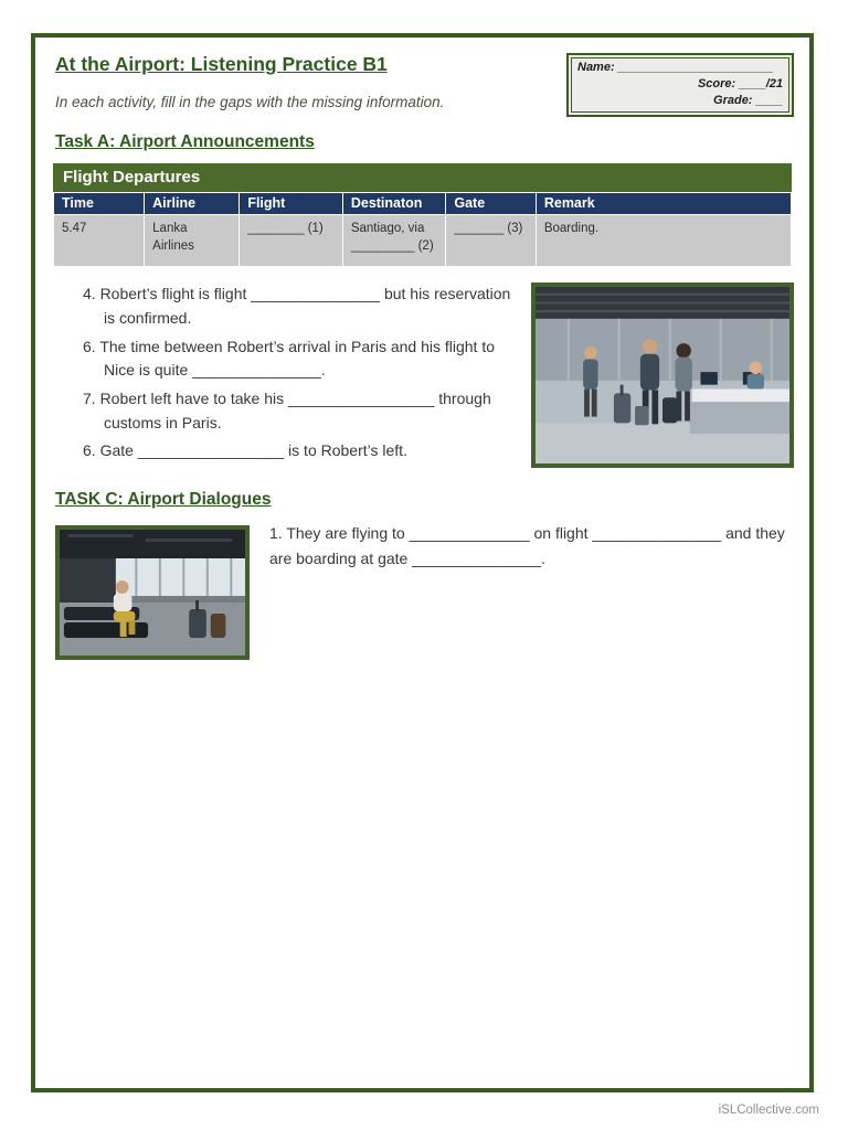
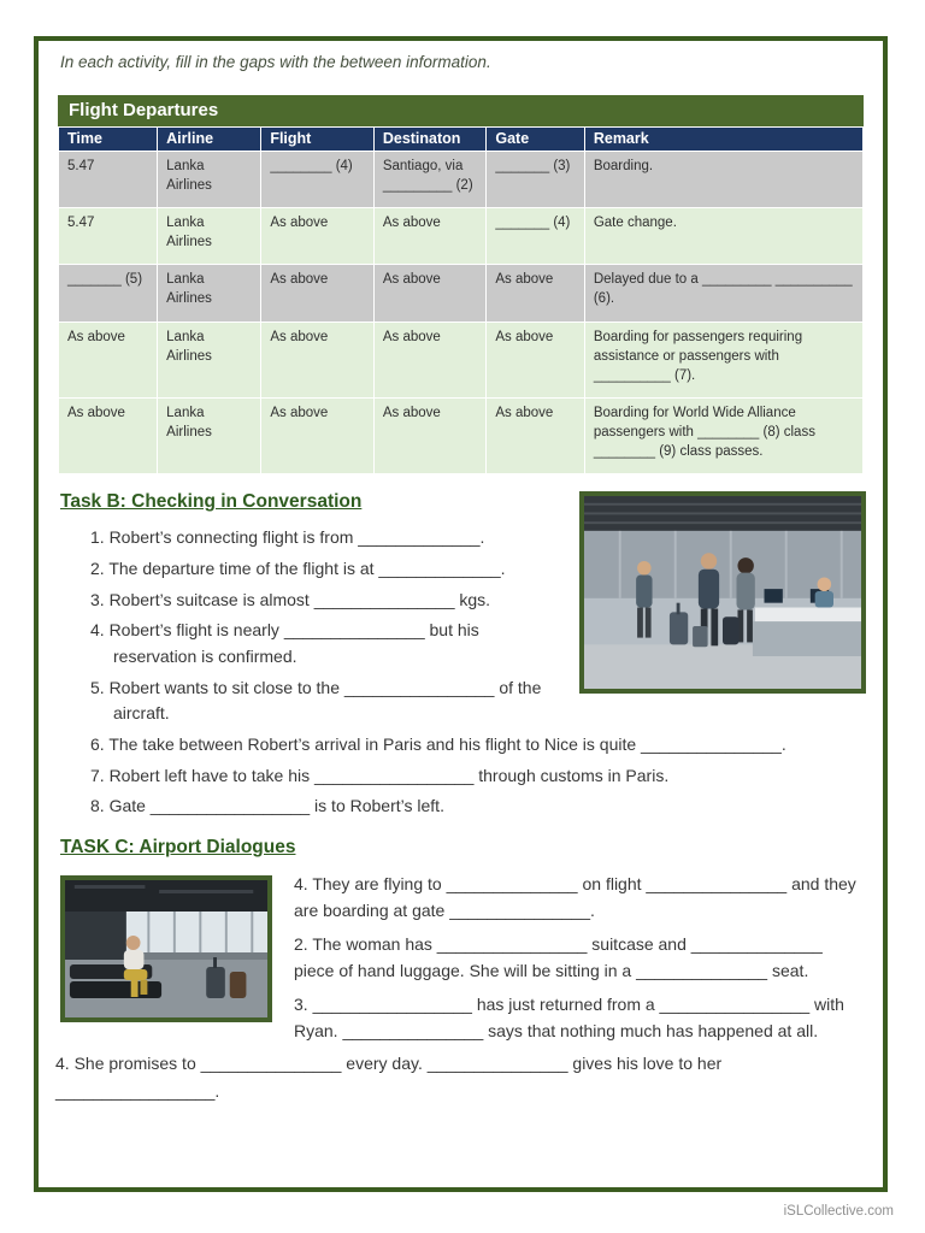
- At the Airport: Listening Practice B1
- In each activity, fill in the gaps with the missing information.
+ In each activity, fill in the gaps with the between information.
- Name: _______________________
- Score: ____/21
- Grade: ____
- Task A: Airport Announcements
  Flight Departures
  Time	Airline	Flight	Destinaton	Gate	Remark
- 5.47	Lanka Airlines	________ (1)	Santiago, via _________ (2)	_______ (3)	Boarding.
+ 5.47	Lanka Airlines	________ (4)	Santiago, via _________ (2)	_______ (3)	Boarding.
+ 5.47	Lanka Airlines	As above	As above	_______ (4)	Gate change.
+ _______ (5)	Lanka Airlines	As above	As above	As above	Delayed due to a _________ __________ (6).
+ As above	Lanka Airlines	As above	As above	As above	Boarding for passengers requiring assistance or passengers with __________ (7).
+ As above	Lanka Airlines	As above	As above	As above	Boarding for World Wide Alliance passengers with ________ (8) class ________ (9) class passes.
+ Task B: Checking in Conversation
+ 1. Robert’s connecting flight is from _____________.
+ 2. The departure time of the flight is at _____________.
+ 3. Robert’s suitcase is almost _______________ kgs.
- 4. Robert’s flight is flight _______________ but his reservation is confirmed.
+ 4. Robert’s flight is nearly _______________ but his reservation is confirmed.
+ 5. Robert wants to sit close to the ________________ of the aircraft.
- 6. The time between Robert’s arrival in Paris and his flight to Nice is quite _______________.
+ 6. The take between Robert’s arrival in Paris and his flight to Nice is quite _______________.
  7. Robert left have to take his _________________ through customs in Paris.
- 6. Gate _________________ is to Robert’s left.
+ 8. Gate _________________ is to Robert’s left.
  TASK C: Airport Dialogues
- 1. They are flying to ______________ on flight _______________ and they are boarding at gate _______________.
+ 4. They are flying to ______________ on flight _______________ and they are boarding at gate _______________.
+ 2. The woman has ________________ suitcase and ______________ piece of hand luggage. She will be sitting in a ______________ seat.
+ 3. _________________ has just returned from a ________________ with Ryan. _______________ says that nothing much has happened at all.
+ 4. She promises to _______________ every day. _______________ gives his love to her _________________.
  iSLCollective.com
